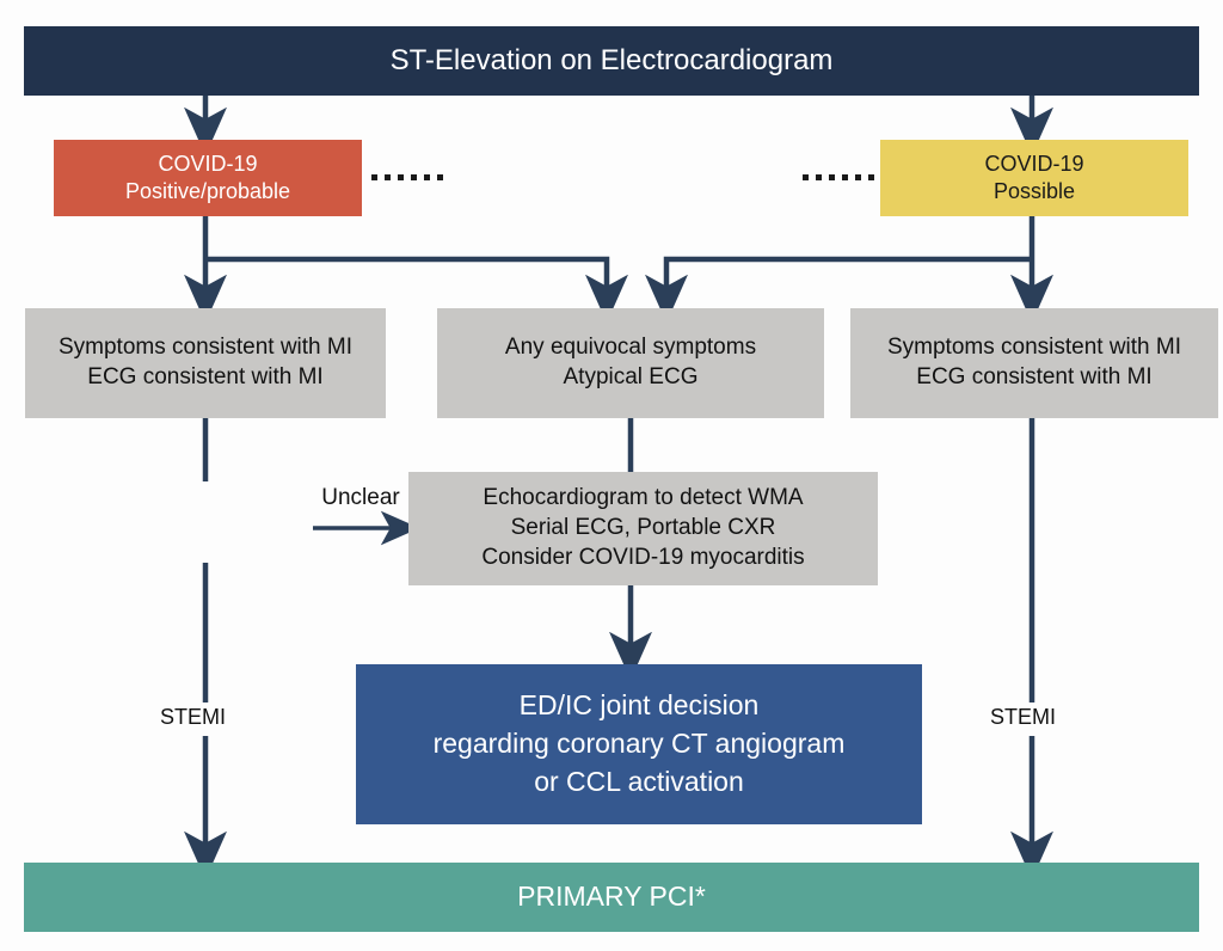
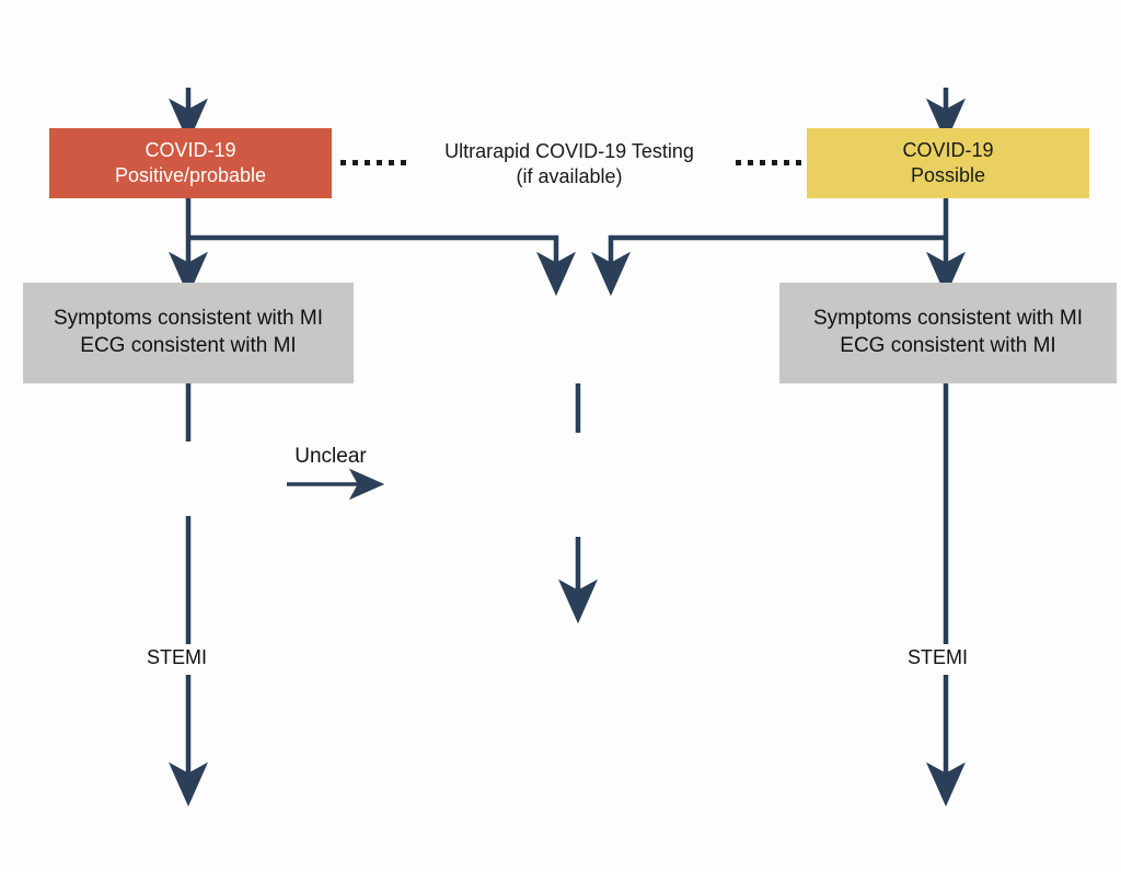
- ST-Elevation on Electrocardiogram
  COVID-19
  Positive/probable
  COVID-19
  Possible
+ Ultrarapid COVID-19 Testing
+ (if available)
  Symptoms consistent with MI
  ECG consistent with MI
- Any equivocal symptoms
- Atypical ECG
  Symptoms consistent with MI
  ECG consistent with MI
  Unclear
- Echocardiogram to detect WMA
- Serial ECG, Portable CXR
- Consider COVID-19 myocarditis
- ED/IC joint decision
- regarding coronary CT angiogram
- or CCL activation
  STEMI
  STEMI
- PRIMARY PCI*
